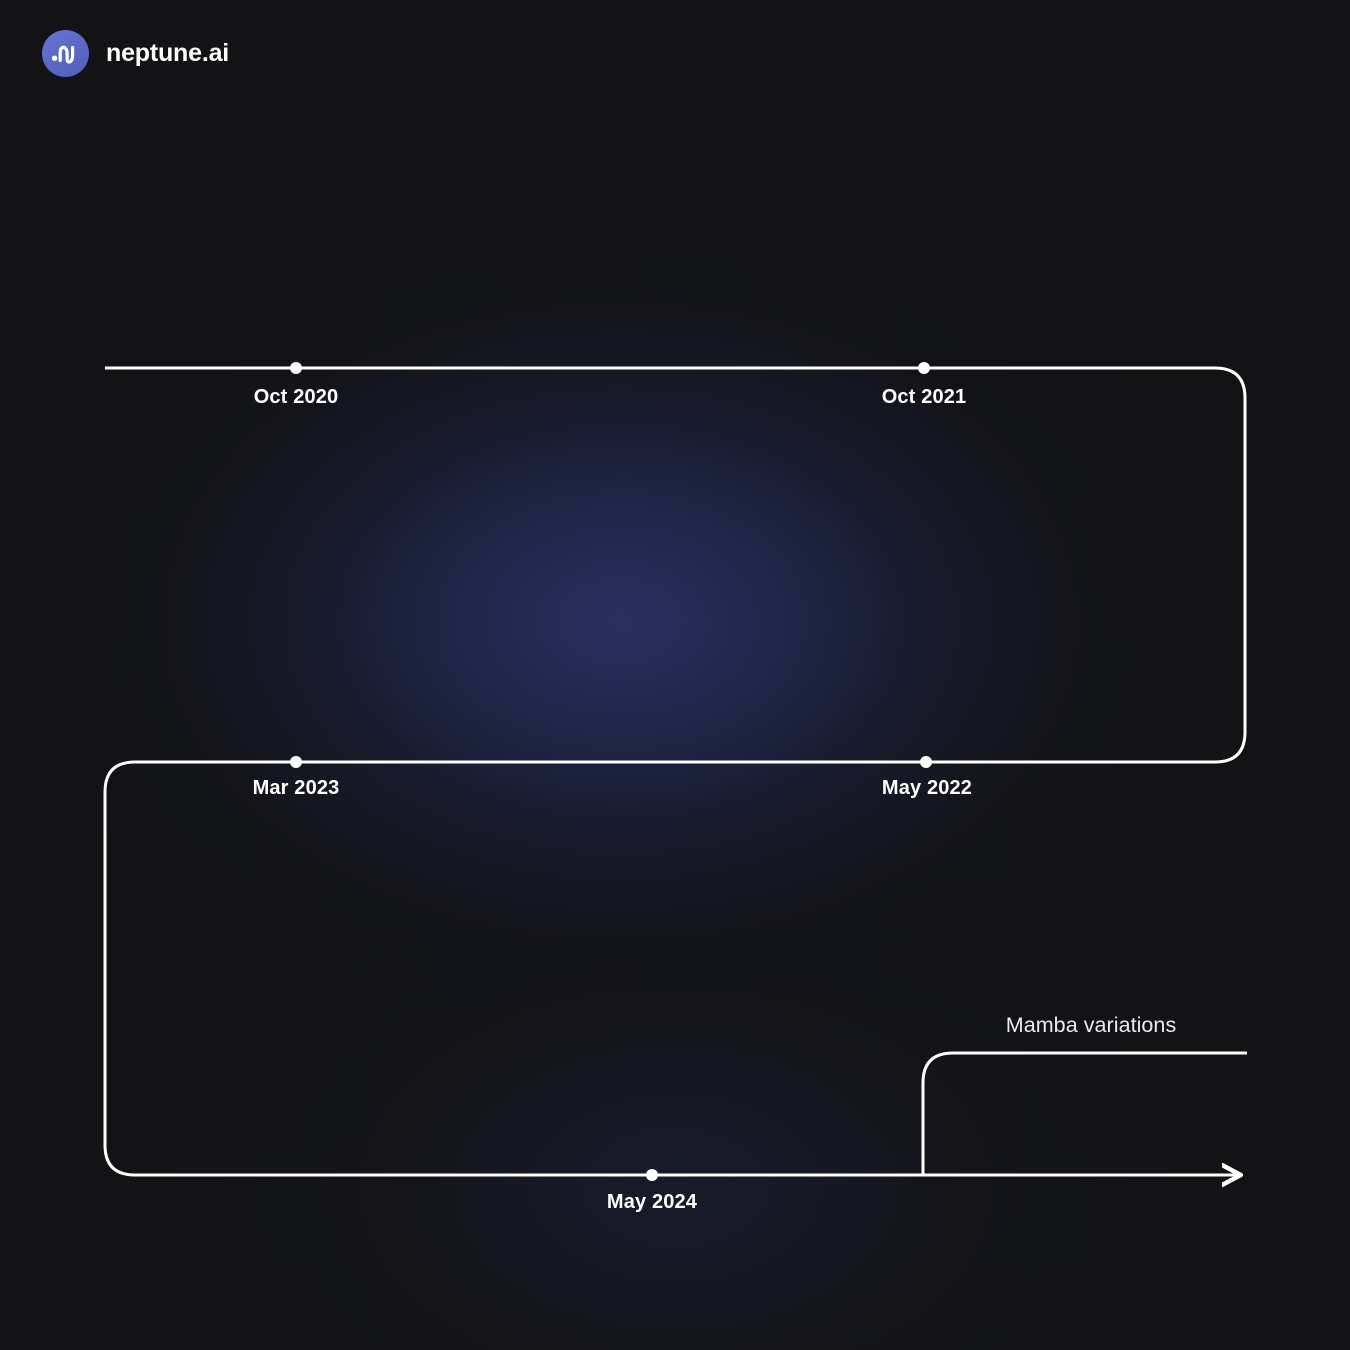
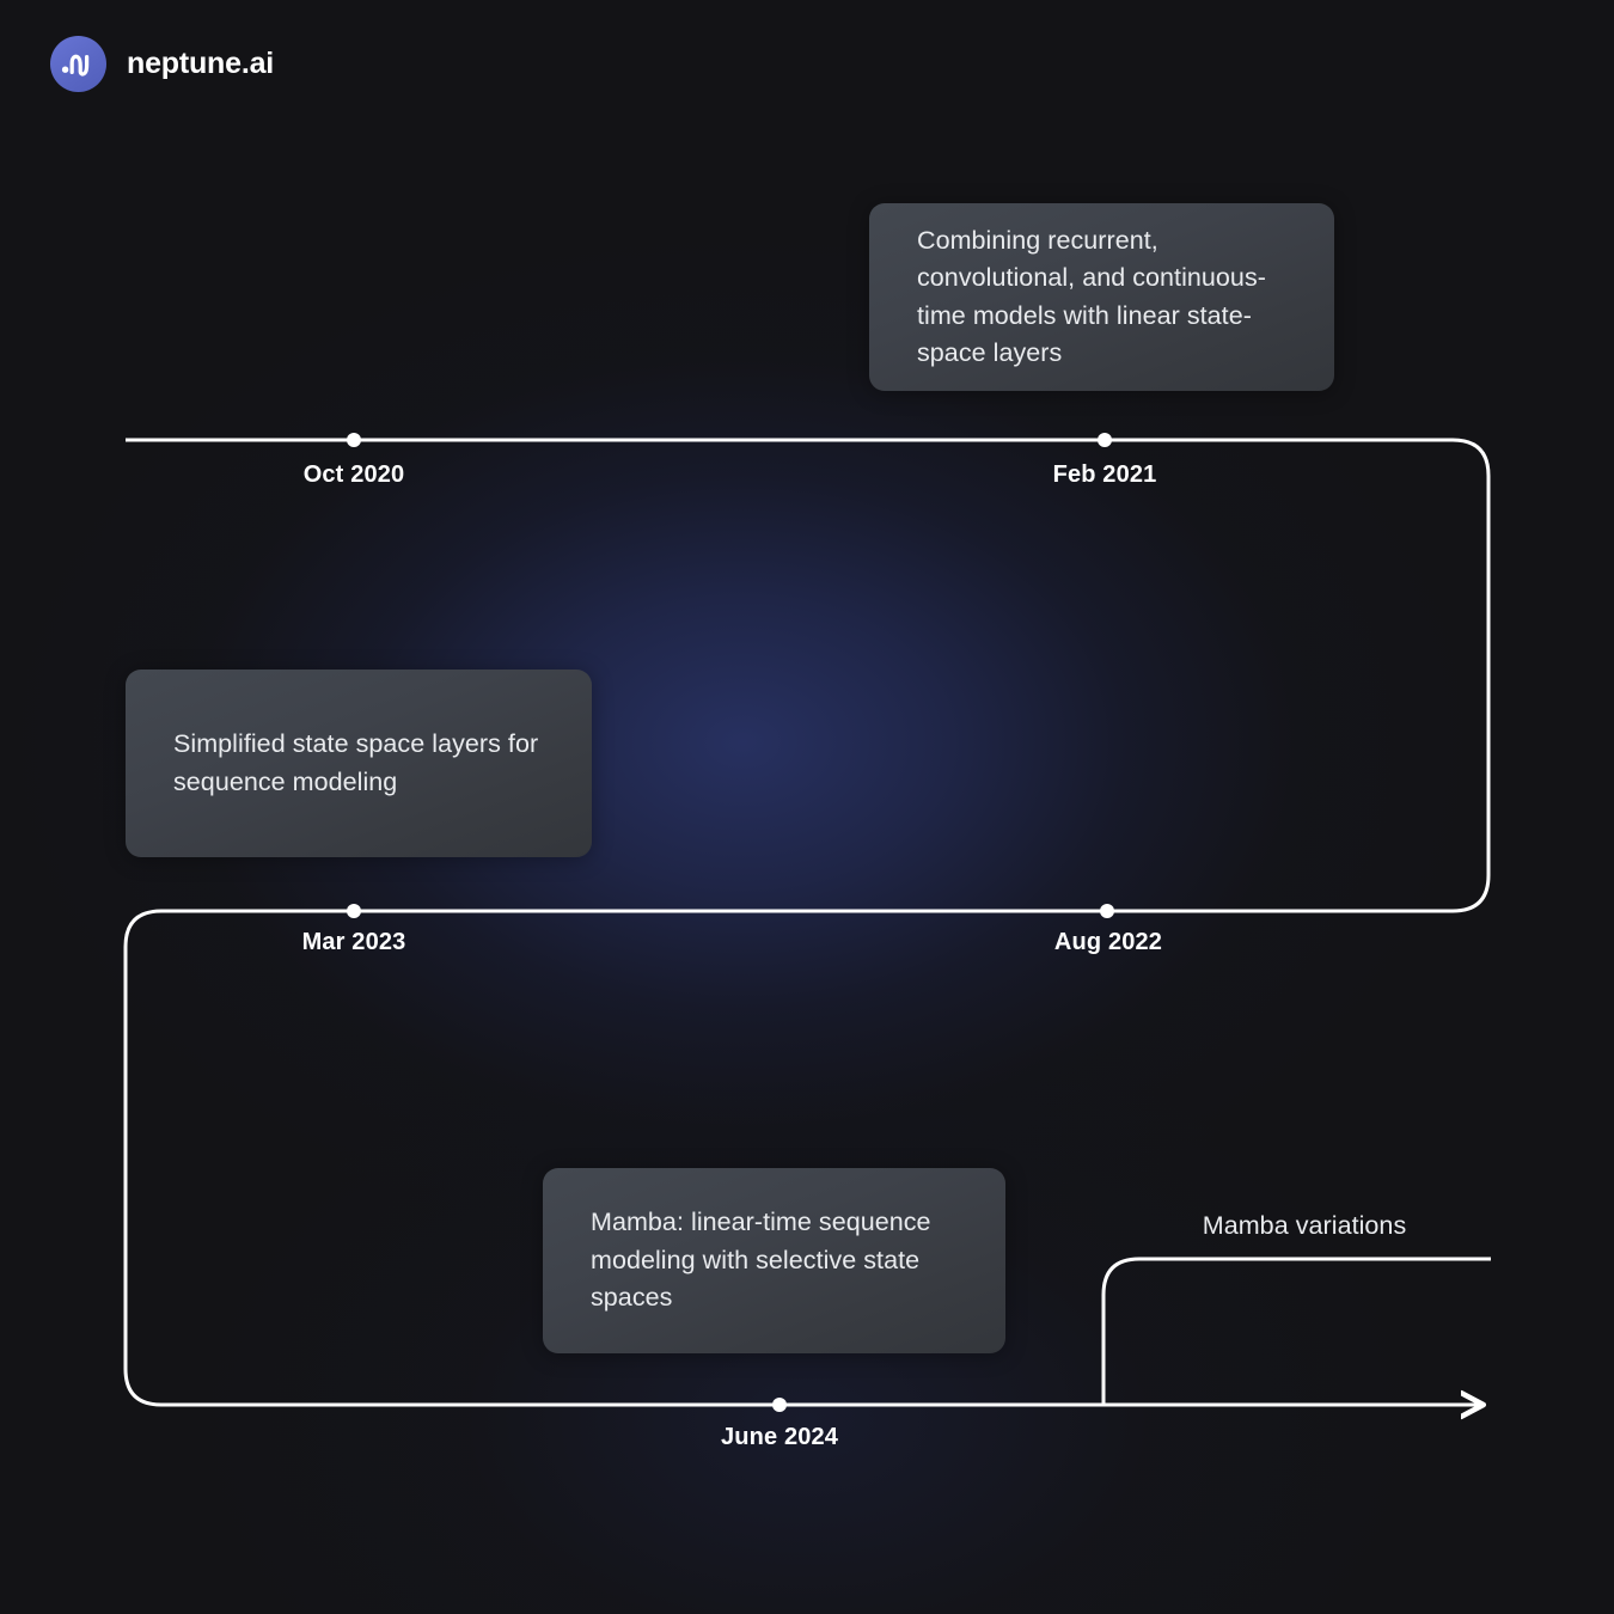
  neptune.ai
+ Combining recurrent, convolutional, and continuous-time models with linear state-space layers
+ Simplified state space layers for sequence modeling
+ Mamba: linear-time sequence modeling with selective state spaces
  Oct 2020
- Oct 2021
+ Feb 2021
  Mar 2023
- May 2022
+ Aug 2022
- May 2024
+ June 2024
  Mamba variations
